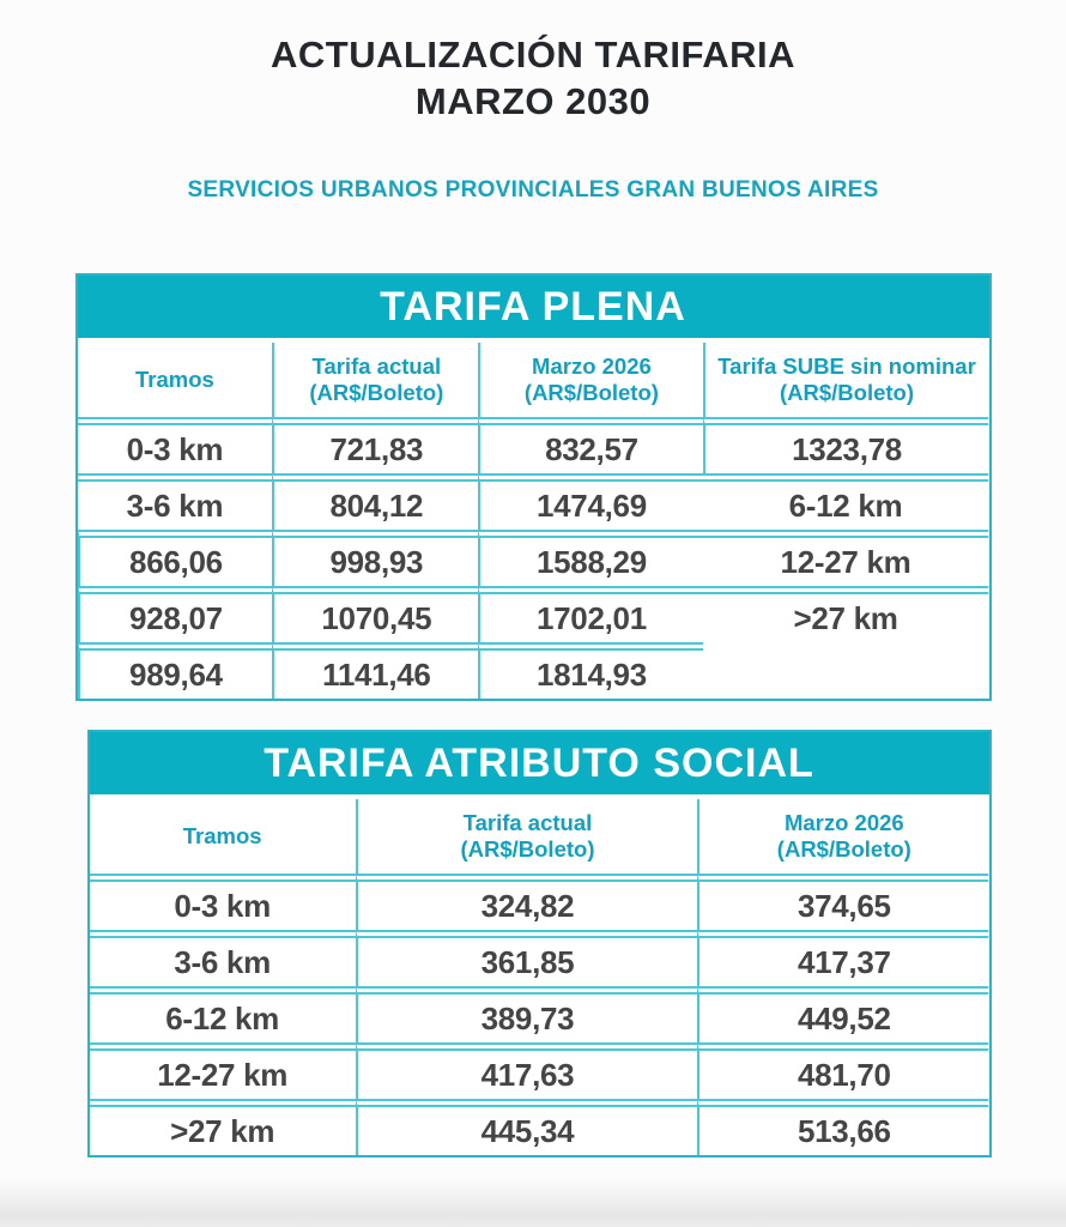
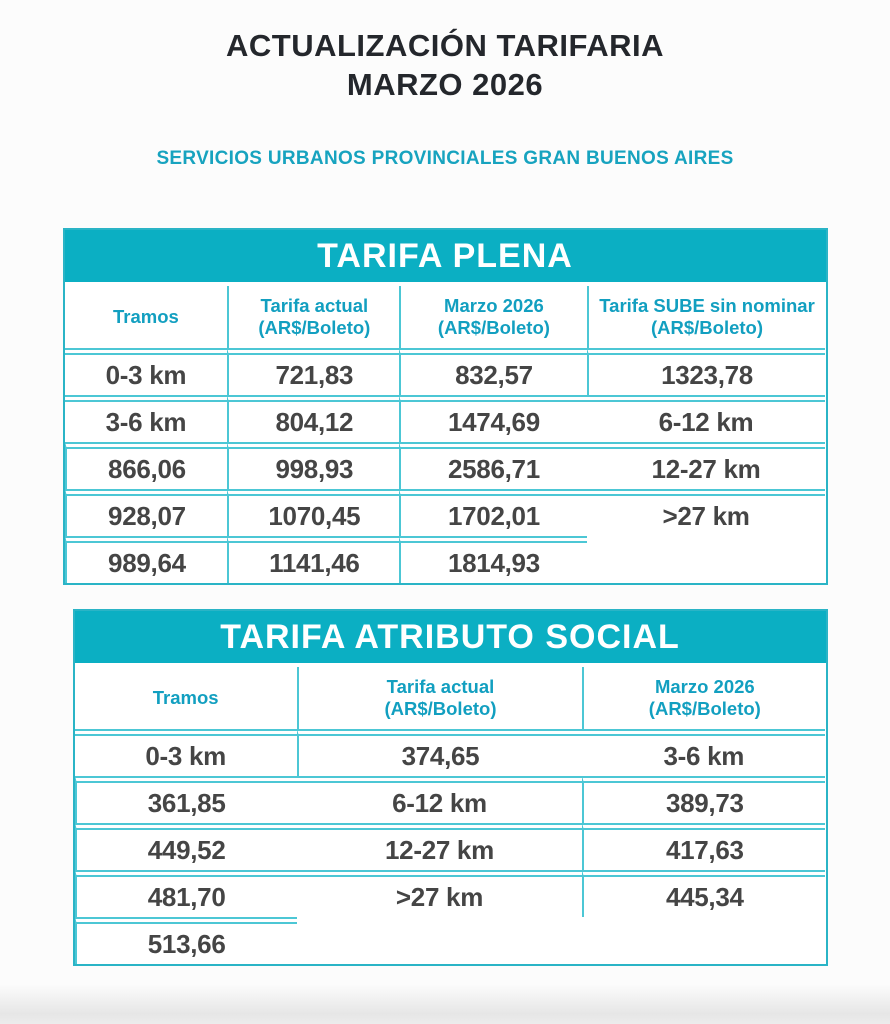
  ACTUALIZACIÓN TARIFARIA
- MARZO 2030
+ MARZO 2026
  SERVICIOS URBANOS PROVINCIALES GRAN BUENOS AIRES
  TARIFA PLENA
  Tramos
  Tarifa actual
  (AR$/Boleto)
  Marzo 2026
  (AR$/Boleto)
  Tarifa SUBE sin nominar
  (AR$/Boleto)
  0-3 km
  721,83
  832,57
  1323,78
  3-6 km
  804,12
  1474,69
  6-12 km
  866,06
  998,93
- 1588,29
+ 2586,71
  12-27 km
  928,07
  1070,45
  1702,01
  >27 km
  989,64
  1141,46
  1814,93
  TARIFA ATRIBUTO SOCIAL
  Tramos
  Tarifa actual
  (AR$/Boleto)
  Marzo 2026
  (AR$/Boleto)
  0-3 km
- 324,82
  374,65
  3-6 km
  361,85
- 417,37
  6-12 km
  389,73
  449,52
  12-27 km
  417,63
  481,70
  >27 km
  445,34
  513,66
